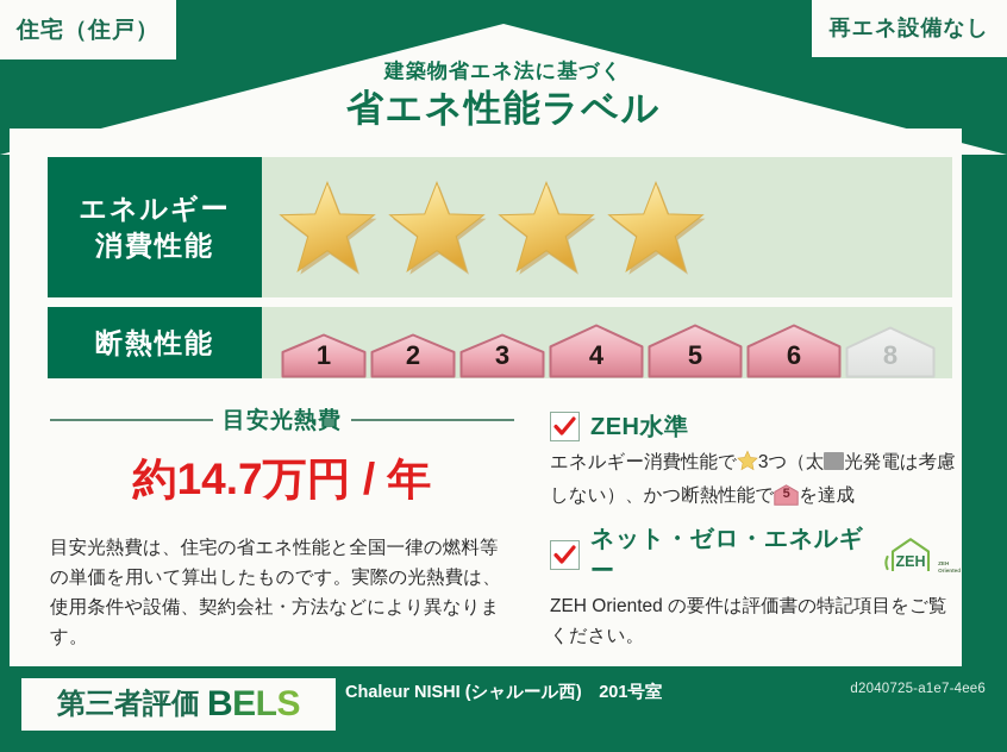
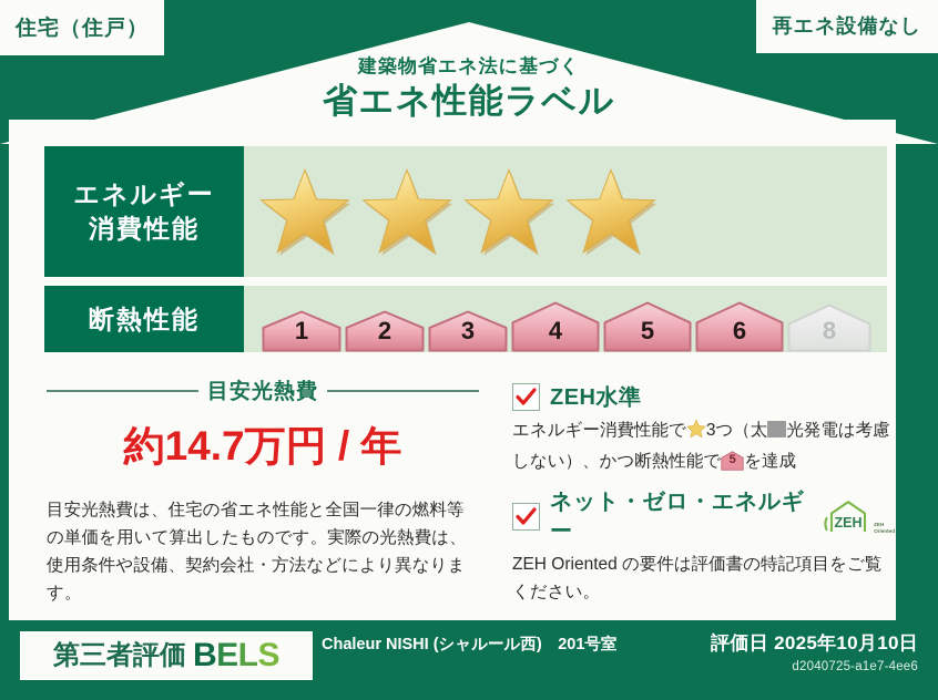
  住宅（住戸）
  再エネ設備なし
  建築物省エネ法に基づく
  省エネ性能ラベル
  エネルギー
  消費性能
  断熱性能
  1
  2
  3
  4
  5
  6
  8
  目安光熱費
  約14.7万円 / 年
  目安光熱費は、住宅の省エネ性能と全国一律の燃料等の単価を用いて算出したものです。実際の光熱費は、使用条件や設備、契約会社・方法などにより異なります。
  ZEH水準
  エネルギー消費性能で 3つ（太 光発電は考慮しない）、かつ断熱性能で
  5
  を達成
  ネット・ゼロ・エネルギー
  ZEH
  ZEH Oriented の要件は評価書の特記項目をご覧ください。
  第三者評価
  BELS
  Chaleur NISHI (シャルール西) 201号室
+ 評価日 2025年10月10日
  d2040725-a1e7-4ee6
